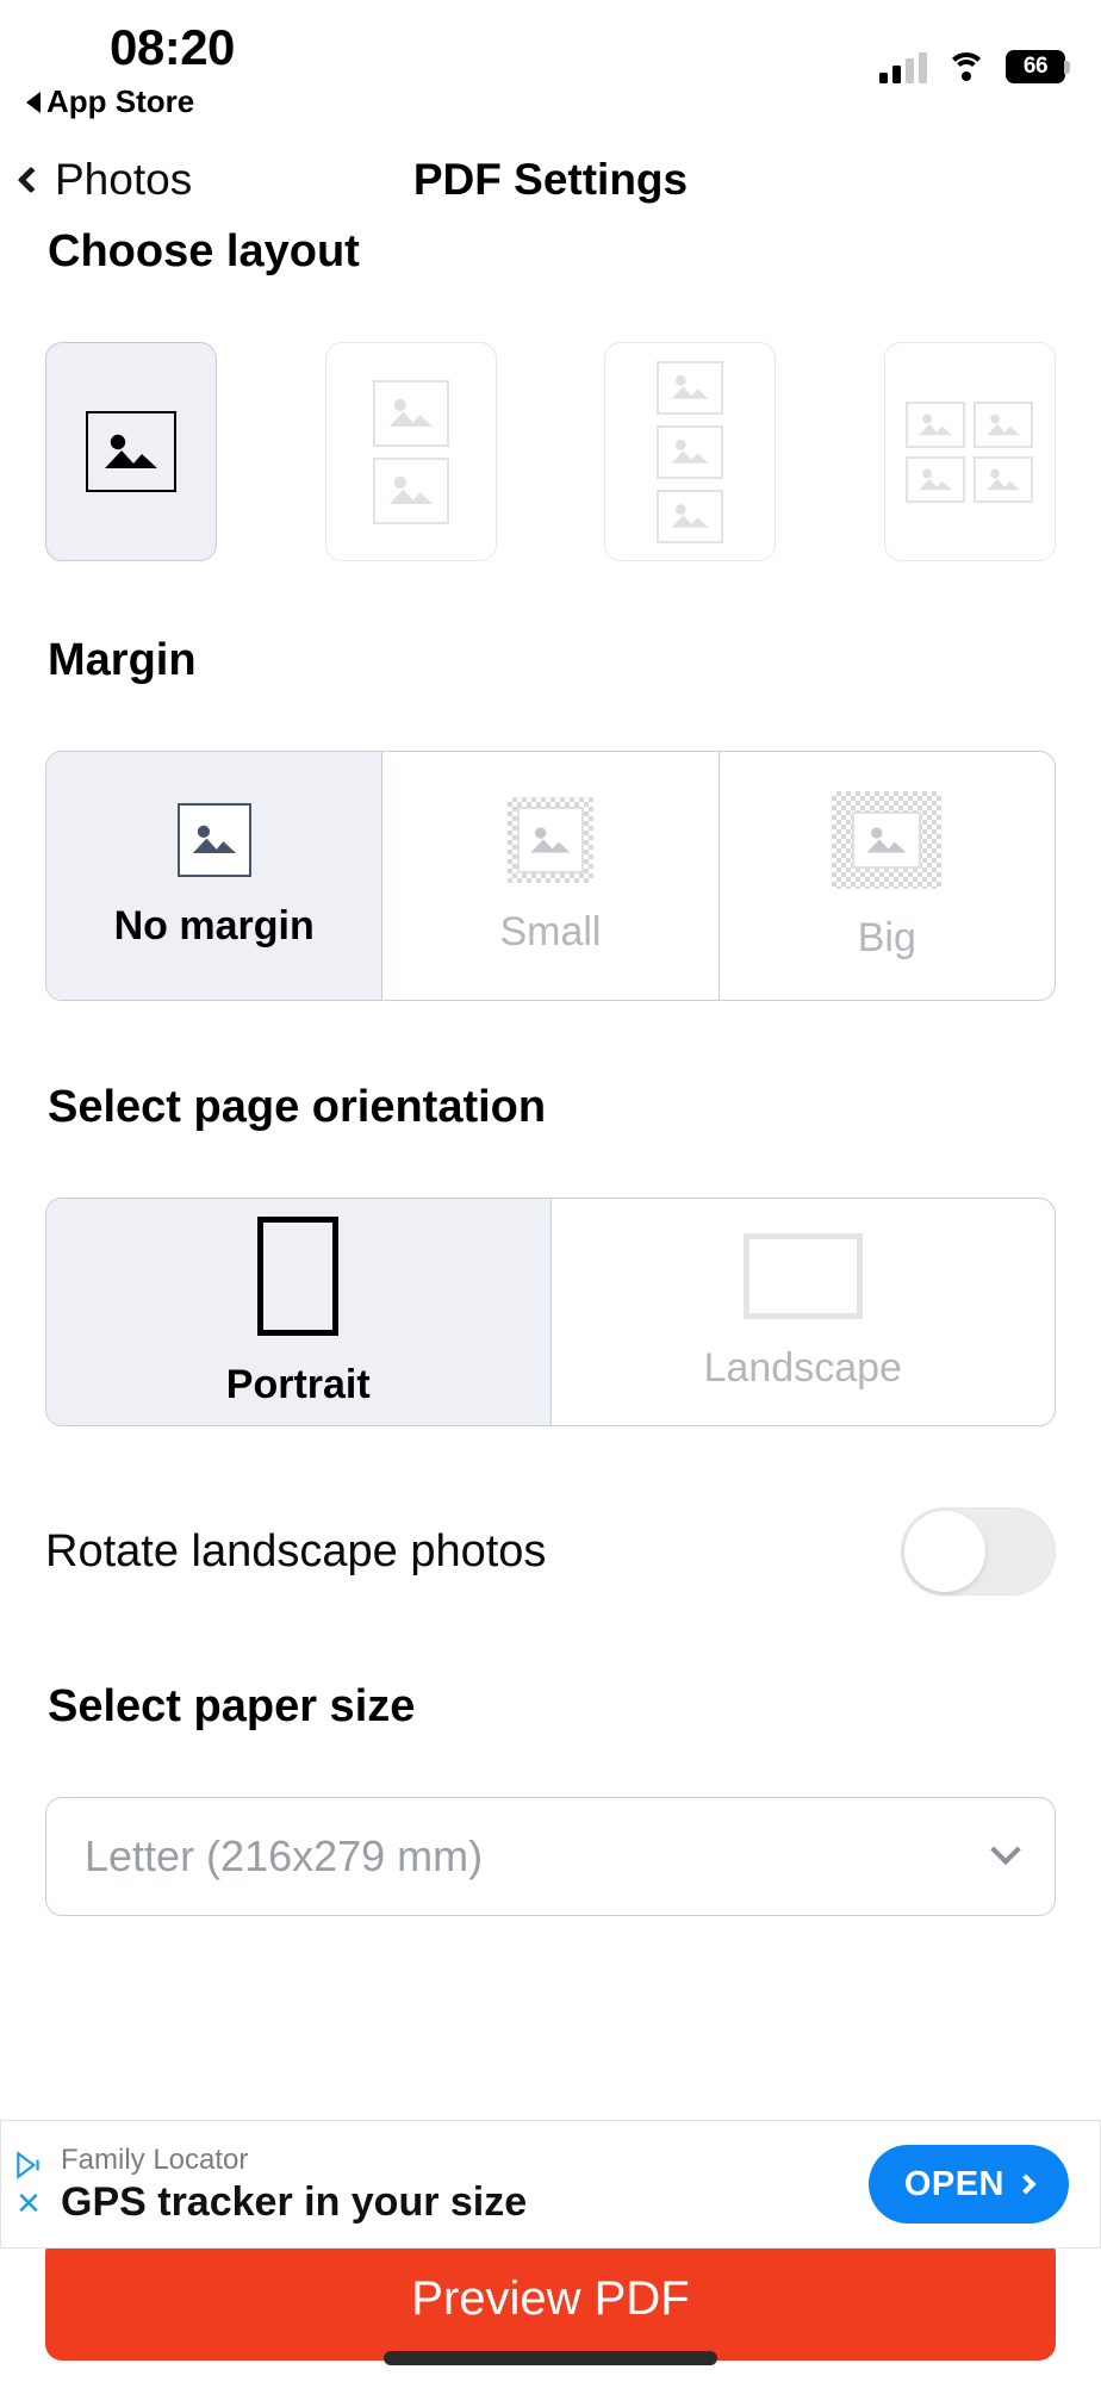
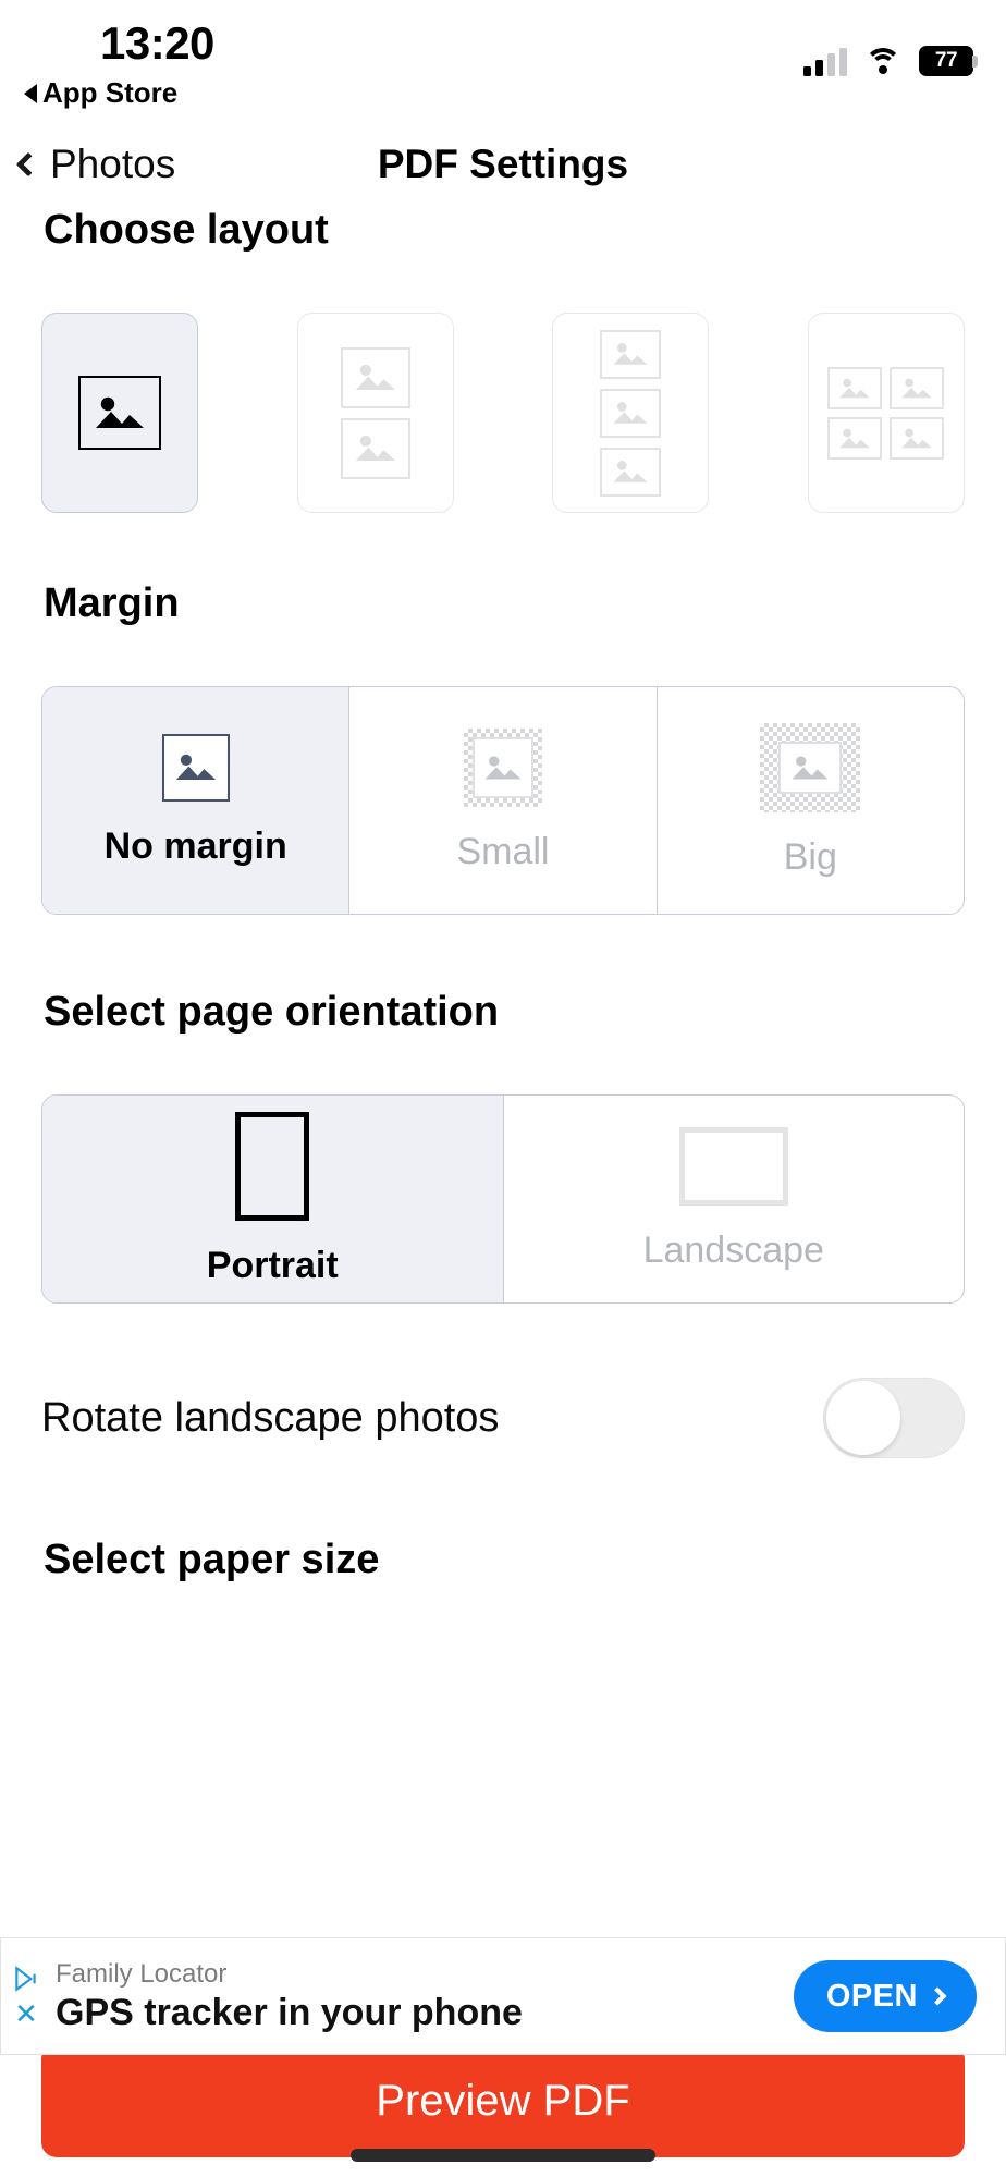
- 08:20
+ 13:20
  App Store
- 66
+ 77
  PDF Settings
  Photos
  Choose layout
  Margin
  No margin
  Small
  Big
  Select page orientation
  Portrait
  Landscape
  Rotate landscape photos
  Select paper size
- Letter (216x279 mm)
  Preview PDF
  ✕
  Family Locator
- GPS tracker in your size
+ GPS tracker in your phone
  OPEN
